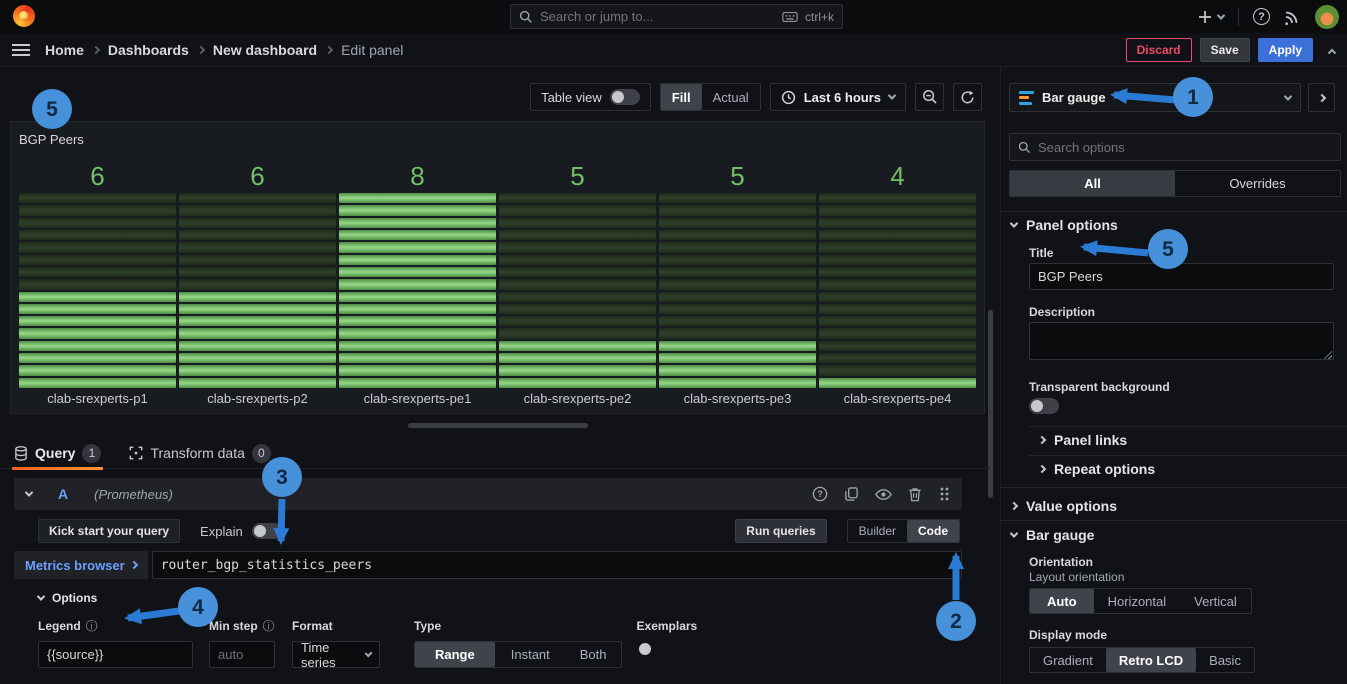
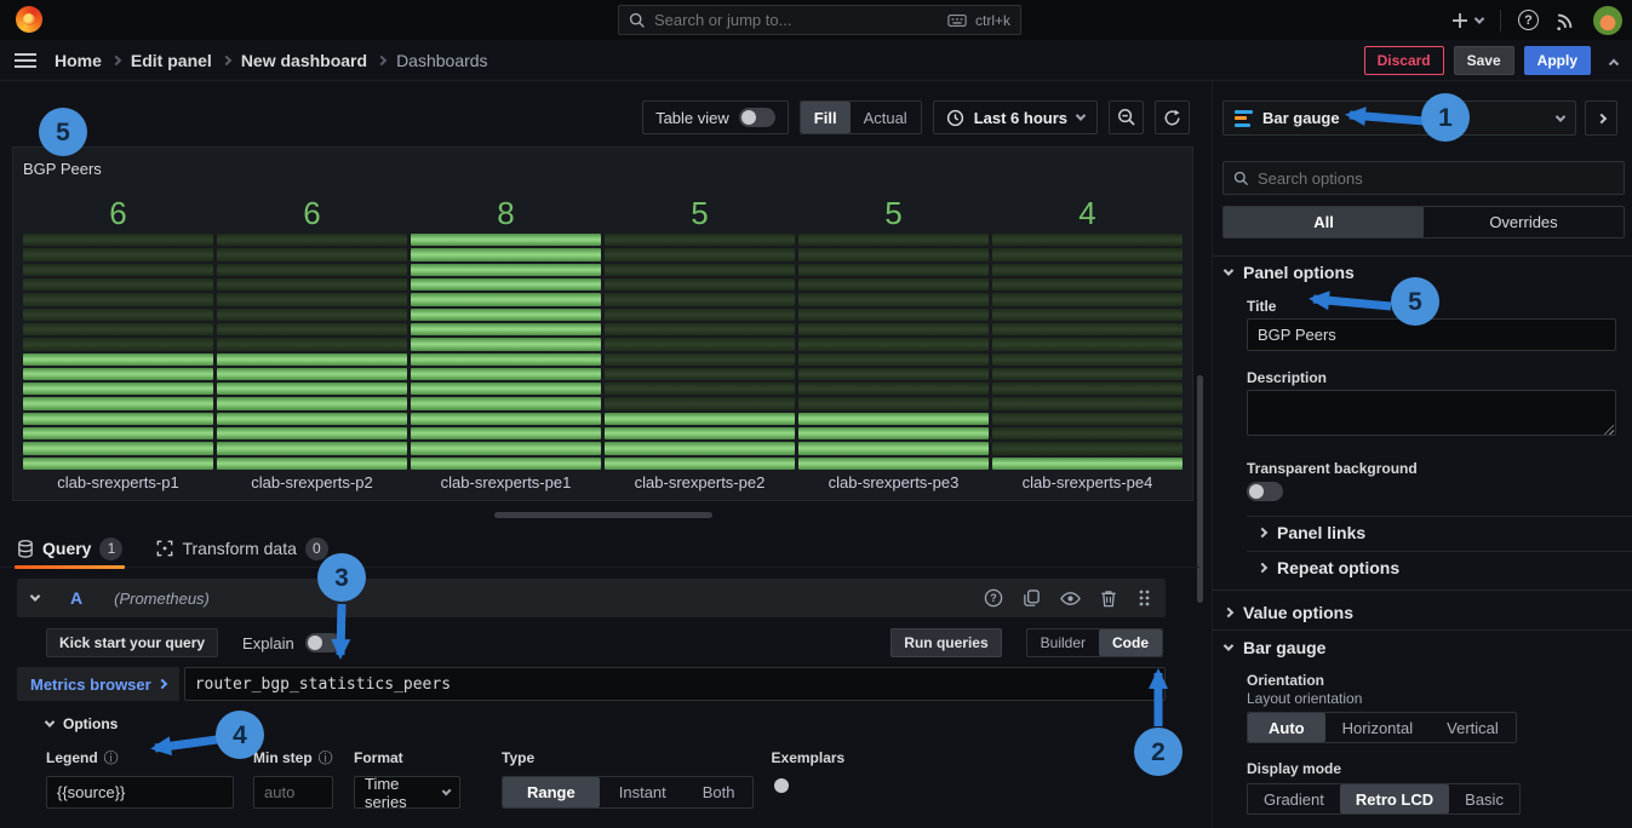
  Search or jump to...
  ctrl+k
  ?
  Home
- Dashboards
+ Edit panel
  New dashboard
- Edit panel
+ Dashboards
  Discard
  Save
  Apply
  Table view
  Fill
  Actual
  Last 6 hours
  BGP Peers
  6
  clab-srexperts-p1
  6
  clab-srexperts-p2
  8
  clab-srexperts-pe1
  5
  clab-srexperts-pe2
  5
  clab-srexperts-pe3
  4
  clab-srexperts-pe4
  Query
  1
  Transform data
  0
  A
  (Prometheus)
  ?
  Kick start your query
  Explain
  Run queries
  Builder
  Code
  Metrics browser
  router_bgp_statistics_peers
  Options
  Legend
  ⓘ
  {{source}}
  Min step
  ⓘ
  auto
  Format
  Time series
  Type
  Range
  Instant
  Both
  Exemplars
  Bar gauge
  Search options
  All
  Overrides
  Panel options
  Title
  BGP Peers
  Description
  Transparent background
  Panel links
  Repeat options
  Value options
  Bar gauge
  Orientation
  Layout orientation
  Auto
  Horizontal
  Vertical
  Display mode
  Gradient
  Retro LCD
  Basic
  1
  2
  3
  4
  5
  5
